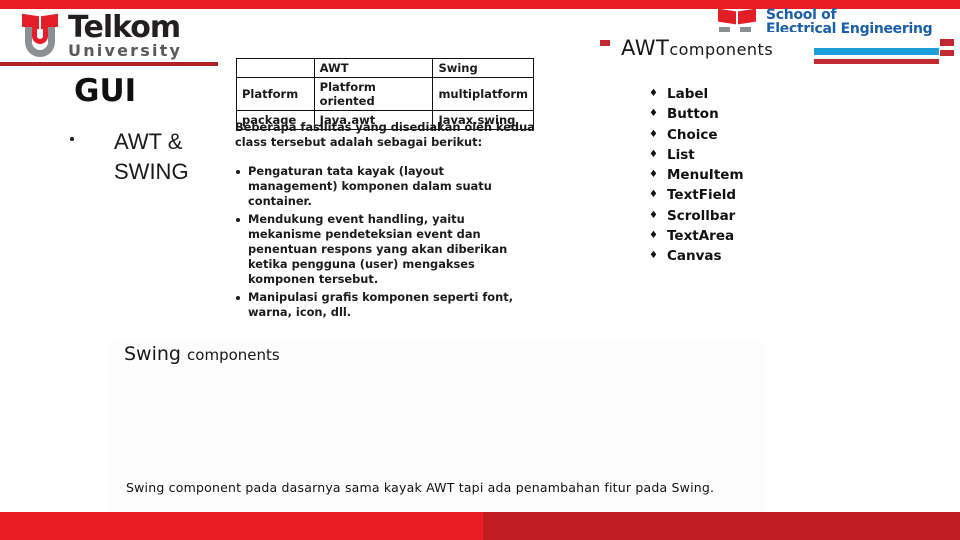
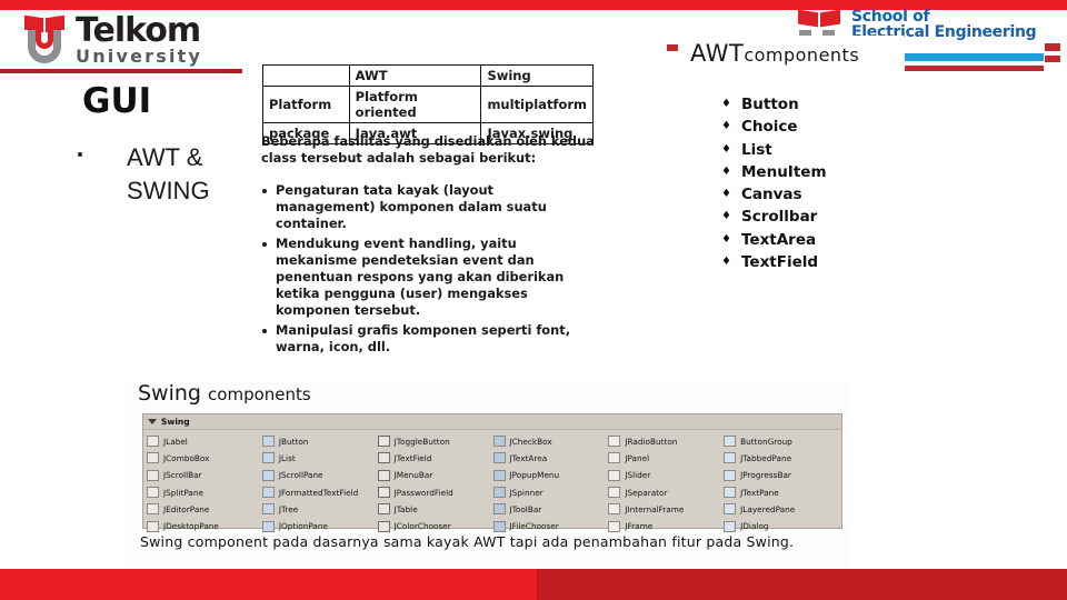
  Telkom
  University
  School of
  Electrical Engineering
  GUI
  AWT & SWING
  	AWT	Swing
  Platform	Platform oriented	multiplatform
  package	Java.awt	Javax.swing
  Beberapa fasilitas yang disediakan oleh kedua class tersebut adalah sebagai berikut:
  Pengaturan tata kayak (layout management) komponen dalam suatu container.
  Mendukung event handling, yaitu mekanisme pendeteksian event dan penentuan respons yang akan diberikan ketika pengguna (user) mengakses komponen tersebut.
  Manipulasi grafis komponen seperti font, warna, icon, dll.
  AWTcomponents
- Label
  Button
  Choice
  List
  MenuItem
- TextField
+ Canvas
  Scrollbar
  TextArea
- Canvas
+ TextField
  Swing components
+ Swing
+ JLabel
+ JButton
+ JToggleButton
+ JCheckBox
+ JRadioButton
+ ButtonGroup
+ JComboBox
+ JList
+ JTextField
+ JTextArea
+ JPanel
+ JTabbedPane
+ JScrollBar
+ JScrollPane
+ JMenuBar
+ JPopupMenu
+ JSlider
+ JProgressBar
+ JSplitPane
+ JFormattedTextField
+ JPasswordField
+ JSpinner
+ JSeparator
+ JTextPane
+ JEditorPane
+ JTree
+ JTable
+ JToolBar
+ JInternalFrame
+ JLayeredPane
+ JDesktopPane
+ JOptionPane
+ JColorChooser
+ JFileChooser
+ JFrame
+ JDialog
  Swing component pada dasarnya sama kayak AWT tapi ada penambahan fitur pada Swing.
